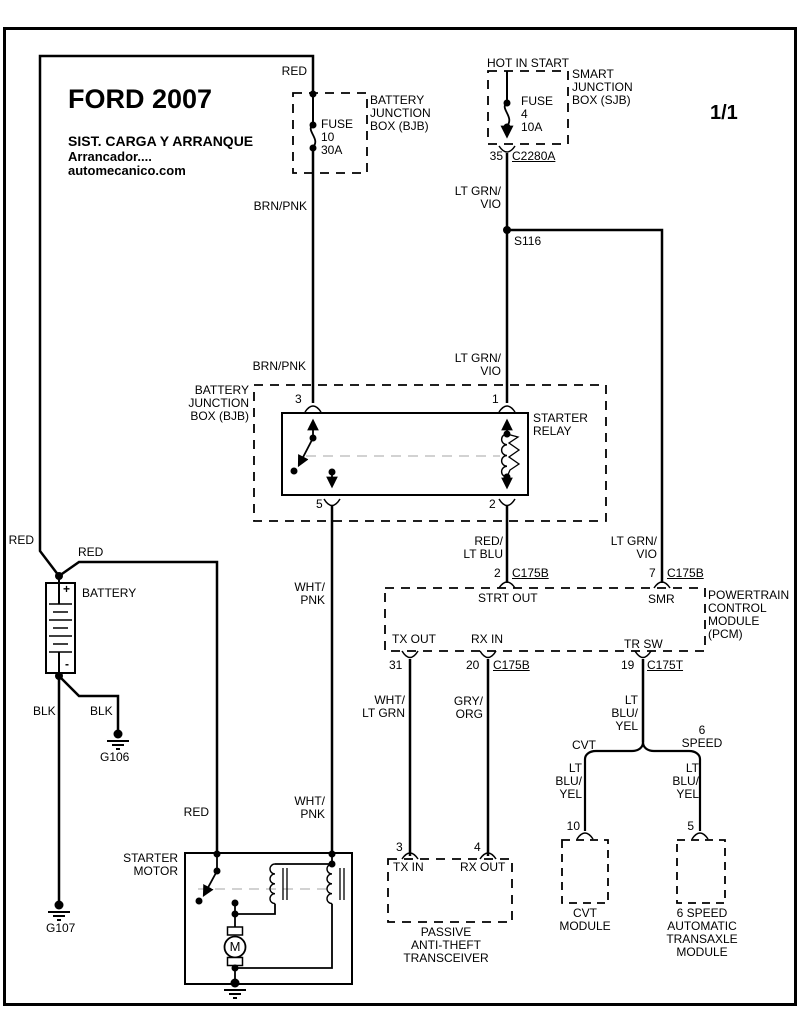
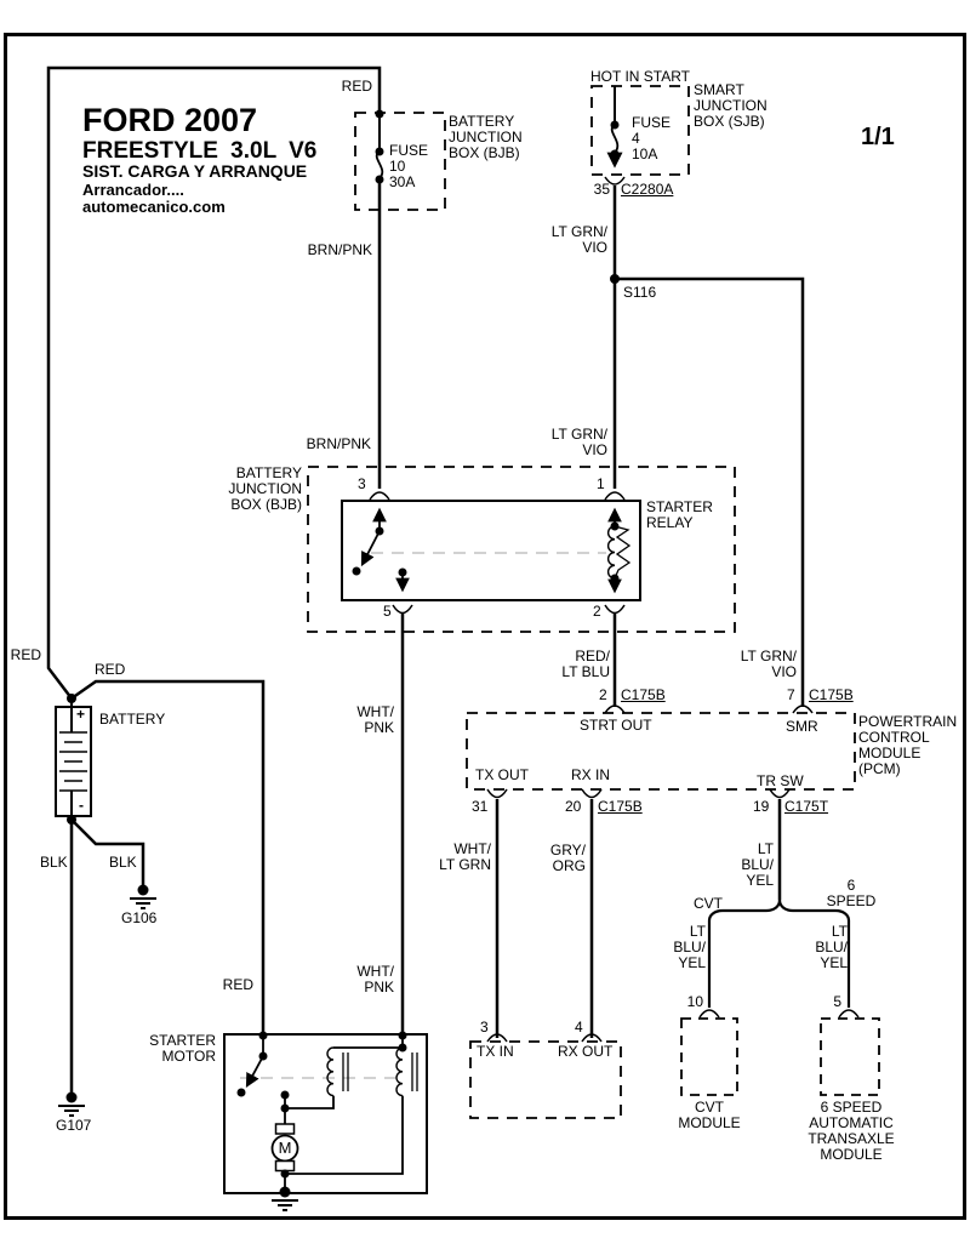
  FORD 2007
+ FREESTYLE 3.0L V6
  SIST. CARGA Y ARRANQUE
  Arrancador....
  automecanico.com
  1/1
  HOT IN START
  FUSE
  4
  10A
  SMART
  JUNCTION
  BOX (SJB)
  35
  C2280A
  FUSE
  10
  30A
  BATTERY
  JUNCTION
  BOX (BJB)
  RED
  BRN/PNK
  BRN/PNK
  LT GRN/
  VIO
  LT GRN/
  VIO
  LT GRN/
  VIO
  RED/
  LT BLU
  WHT/
  PNK
  WHT/
  PNK
  RED
  RED
  BLK
  BLK
  RED
  WHT/
  LT GRN
  GRY/
  ORG
  LT
  BLU/
  YEL
  LT
  BLU/
  YEL
  LT
  BLU/
  YEL
  S116
  BATTERY
  JUNCTION
  BOX (BJB)
  STARTER
  RELAY
  3
  1
  5
  2
  BATTERY
  +
  -
  G106
  G107
  STARTER
  MOTOR
  M
  2
  C175B
  7
  C175B
  STRT OUT
  SMR
  TX OUT
  RX IN
  TR SW
  POWERTRAIN
  CONTROL
  MODULE
  (PCM)
  31
  20
  C175B
  19
  C175T
  3
  4
  TX IN
  RX OUT
- PASSIVE
- ANTI-THEFT
- TRANSCEIVER
  CVT
  6
  SPEED
  10
  5
  CVT
  MODULE
  6 SPEED
  AUTOMATIC
  TRANSAXLE
  MODULE
